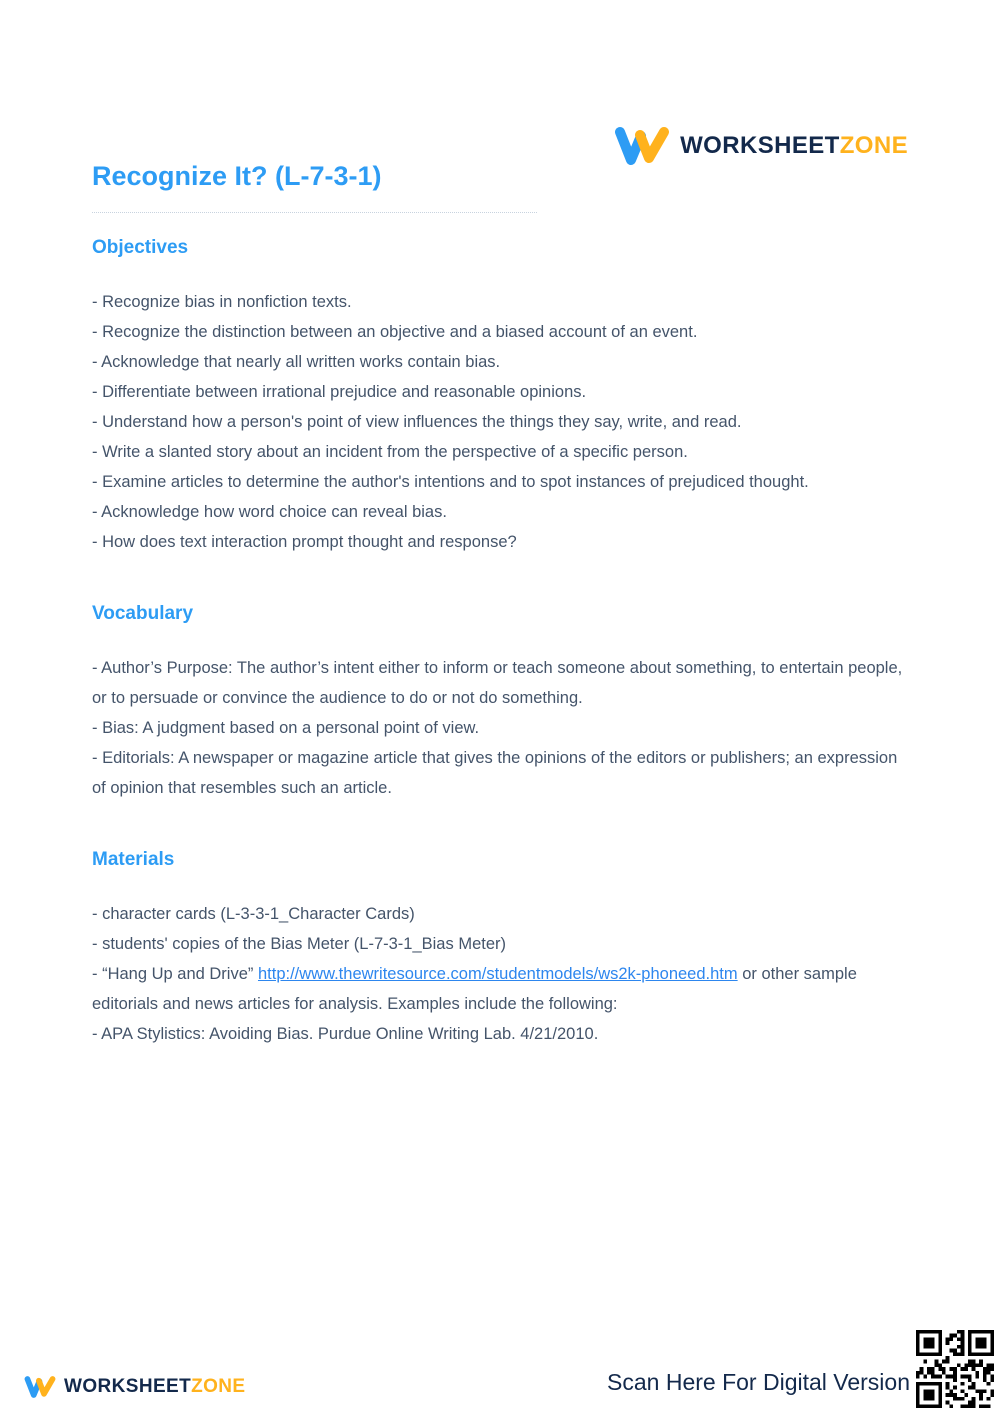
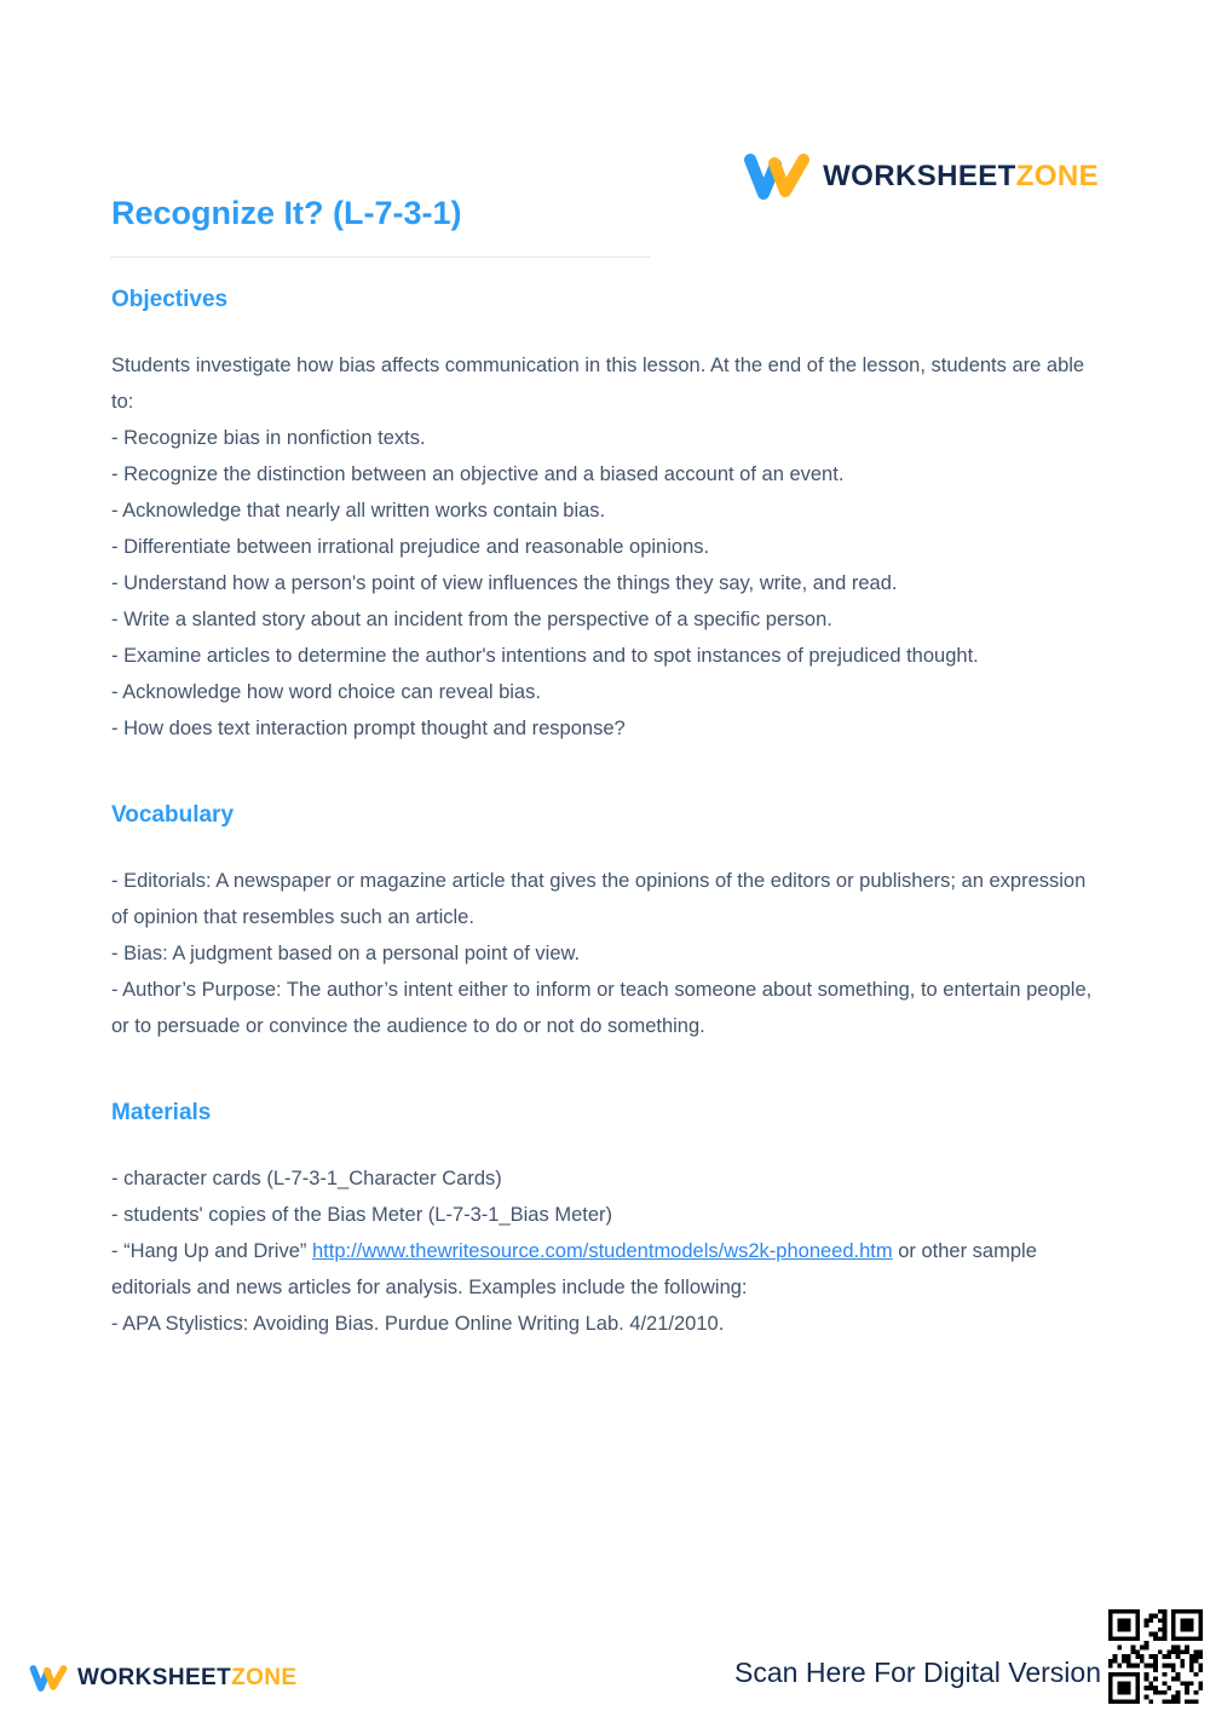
  Recognize It? (L-7-3-1)
  WORKSHEETZONE
  Objectives
+ Students investigate how bias affects communication in this lesson. At the end of the lesson, students are able to:
  - Recognize bias in nonfiction texts.
  - Recognize the distinction between an objective and a biased account of an event.
  - Acknowledge that nearly all written works contain bias.
  - Differentiate between irrational prejudice and reasonable opinions.
  - Understand how a person's point of view influences the things they say, write, and read.
  - Write a slanted story about an incident from the perspective of a specific person.
  - Examine articles to determine the author's intentions and to spot instances of prejudiced thought.
  - Acknowledge how word choice can reveal bias.
  - How does text interaction prompt thought and response?
  Vocabulary
- - Author’s Purpose: The author’s intent either to inform or teach someone about something, to entertain people, or to persuade or convince the audience to do or not do something.
+ - Editorials: A newspaper or magazine article that gives the opinions of the editors or publishers; an expression of opinion that resembles such an article.
  - Bias: A judgment based on a personal point of view.
- - Editorials: A newspaper or magazine article that gives the opinions of the editors or publishers; an expression of opinion that resembles such an article.
+ - Author’s Purpose: The author’s intent either to inform or teach someone about something, to entertain people, or to persuade or convince the audience to do or not do something.
  Materials
- - character cards (L-3-3-1_Character Cards)
+ - character cards (L-7-3-1_Character Cards)
  - students' copies of the Bias Meter (L-7-3-1_Bias Meter)
  - “Hang Up and Drive” http://www.thewritesource.com/studentmodels/ws2k-phoneed.htm or other sample editorials and news articles for analysis. Examples include the following:
  - APA Stylistics: Avoiding Bias. Purdue Online Writing Lab. 4/21/2010.
  WORKSHEETZONE
  Scan Here For Digital Version
